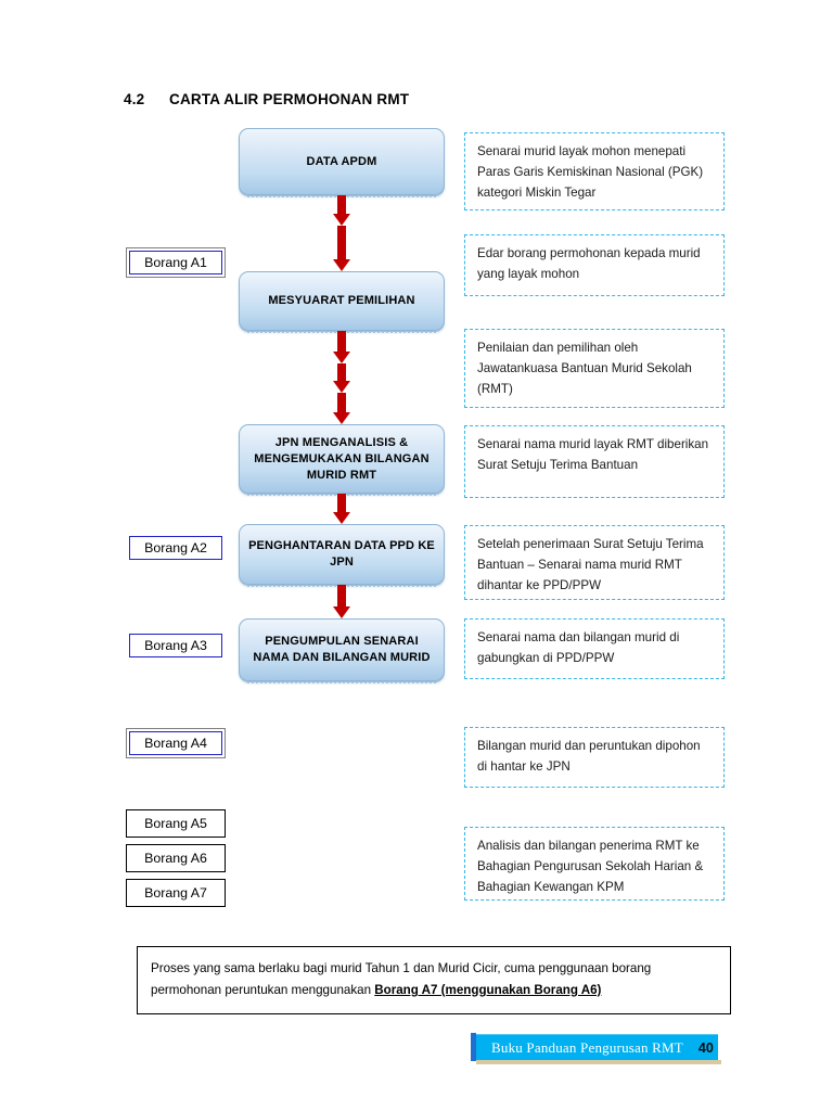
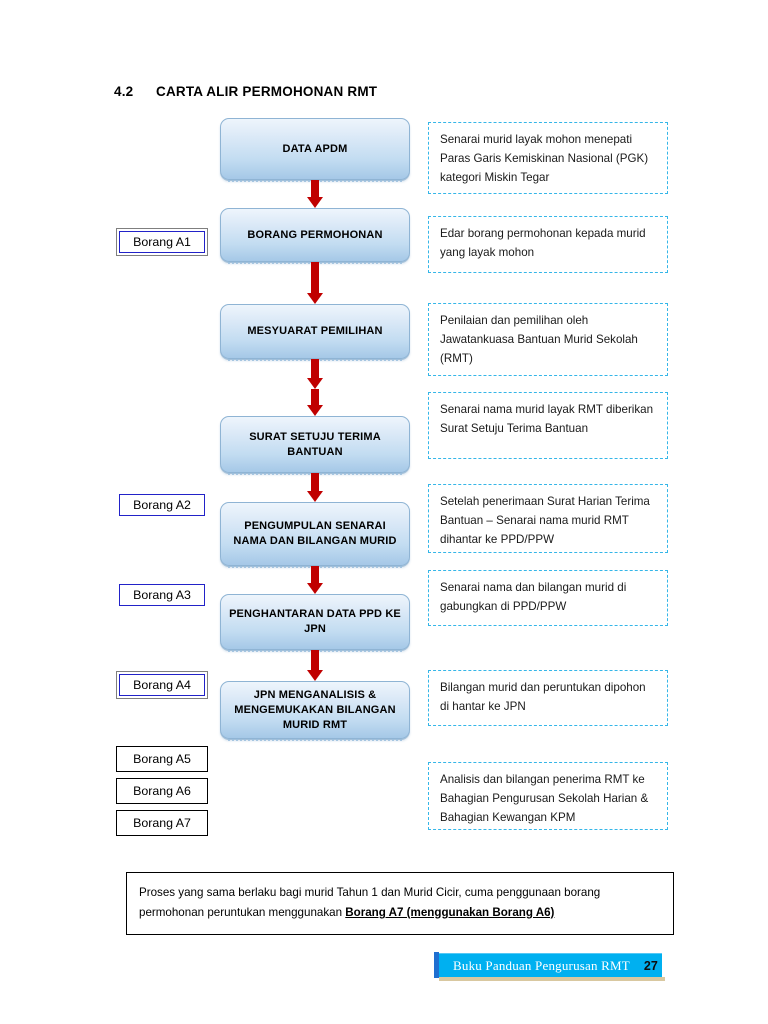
  4.2 CARTA ALIR PERMOHONAN RMT
  DATA APDM
+ BORANG PERMOHONAN
  MESYUARAT PEMILIHAN
+ SURAT SETUJU TERIMA BANTUAN
- JPN MENGANALISIS & MENGEMUKAKAN BILANGAN MURID RMT
+ PENGUMPULAN SENARAI NAMA DAN BILANGAN MURID
  PENGHANTARAN DATA PPD KE JPN
- PENGUMPULAN SENARAI NAMA DAN BILANGAN MURID
+ JPN MENGANALISIS & MENGEMUKAKAN BILANGAN MURID RMT
  Senarai murid layak mohon menepati Paras Garis Kemiskinan Nasional (PGK) kategori Miskin Tegar
  Edar borang permohonan kepada murid yang layak mohon
  Penilaian dan pemilihan oleh Jawatankuasa Bantuan Murid Sekolah (RMT)
  Senarai nama murid layak RMT diberikan Surat Setuju Terima Bantuan
- Setelah penerimaan Surat Setuju Terima Bantuan – Senarai nama murid RMT dihantar ke PPD/PPW
+ Setelah penerimaan Surat Harian Terima Bantuan – Senarai nama murid RMT dihantar ke PPD/PPW
  Senarai nama dan bilangan murid di gabungkan di PPD/PPW
  Bilangan murid dan peruntukan dipohon di hantar ke JPN
  Analisis dan bilangan penerima RMT ke Bahagian Pengurusan Sekolah Harian & Bahagian Kewangan KPM
  Borang A1
  Borang A2
  Borang A3
  Borang A4
  Borang A5
  Borang A6
  Borang A7
  Proses yang sama berlaku bagi murid Tahun 1 dan Murid Cicir, cuma penggunaan borang permohonan peruntukan menggunakan Borang A7 (menggunakan Borang A6)
  Buku Panduan Pengurusan RMT
- 40
+ 27
